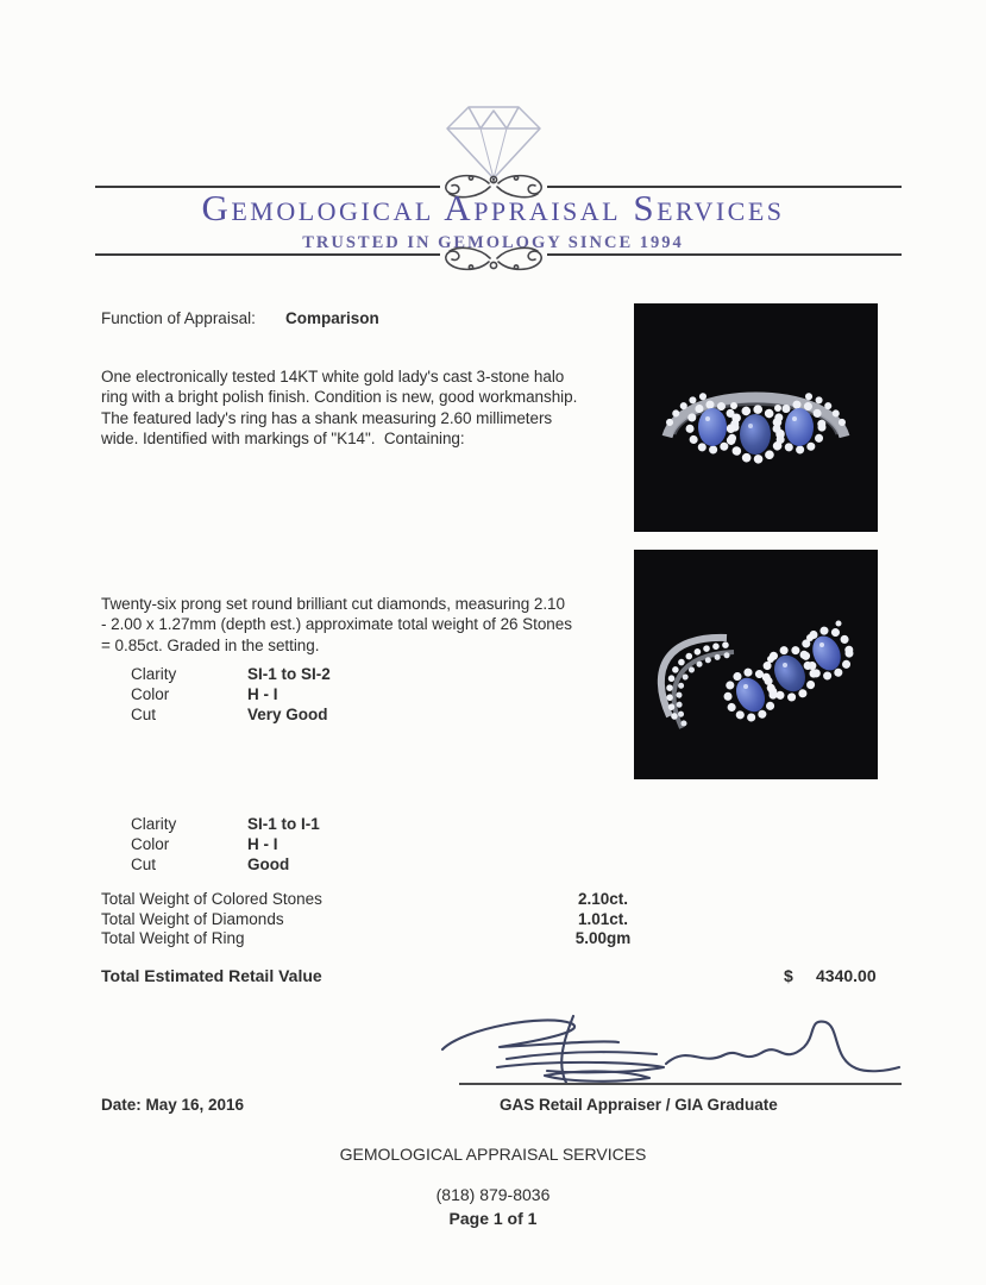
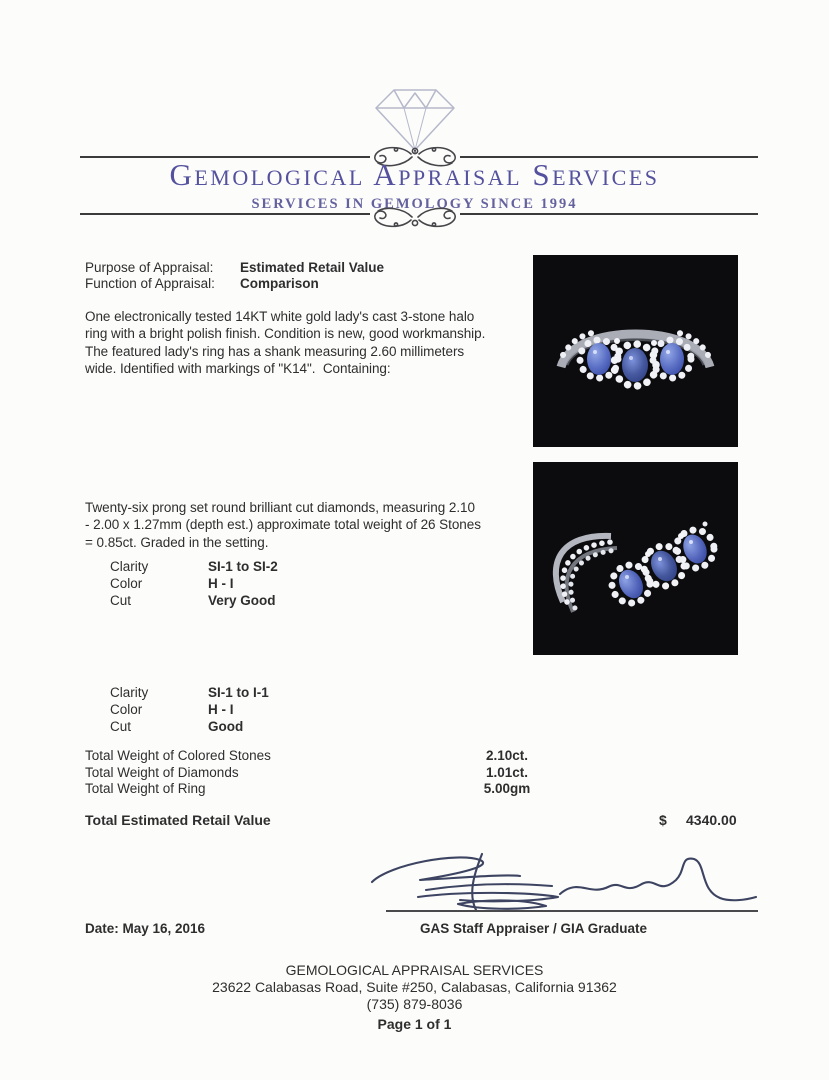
  Gemological Appraisal Services
- TRUSTED IN GEMOLOGY SINCE 1994
+ SERVICES IN GEMOLOGY SINCE 1994
+ Purpose of Appraisal:
+ Estimated Retail Value
  Function of Appraisal:
  Comparison
  One electronically tested 14KT white gold lady's cast 3-stone halo
  ring with a bright polish finish. Condition is new, good workmanship.
  The featured lady's ring has a shank measuring 2.60 millimeters
  wide. Identified with markings of "K14". Containing:
  Twenty-six prong set round brilliant cut diamonds, measuring 2.10
  - 2.00 x 1.27mm (depth est.) approximate total weight of 26 Stones
  = 0.85ct. Graded in the setting.
  Clarity
  SI-1 to SI-2
  Color
  H - I
  Cut
  Very Good
  Clarity
  SI-1 to I-1
  Color
  H - I
  Cut
  Good
  Total Weight of Colored Stones
  2.10ct.
  Total Weight of Diamonds
  1.01ct.
  Total Weight of Ring
  5.00gm
  Total Estimated Retail Value
  $
  4340.00
  Date: May 16, 2016
- GAS Retail Appraiser / GIA Graduate
+ GAS Staff Appraiser / GIA Graduate
  GEMOLOGICAL APPRAISAL SERVICES
+ 23622 Calabasas Road, Suite #250, Calabasas, California 91362
- (818) 879-8036
+ (735) 879-8036
  Page 1 of 1
